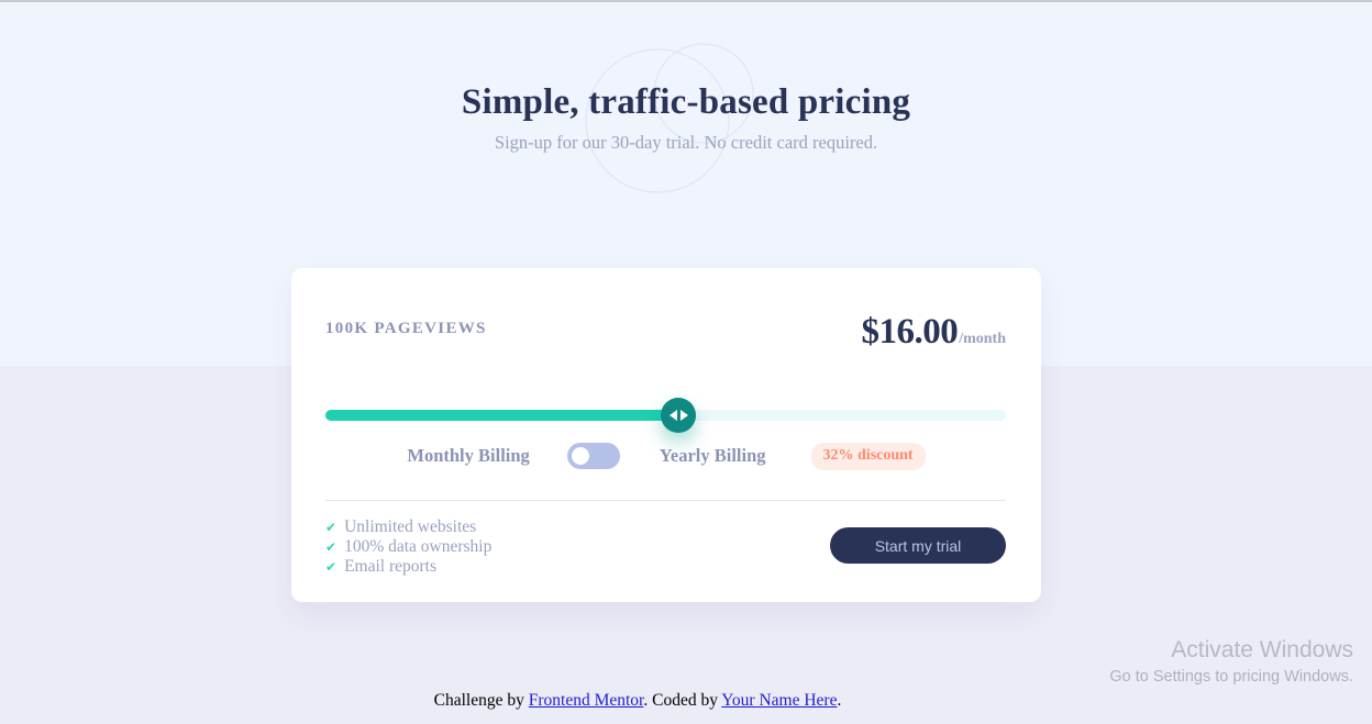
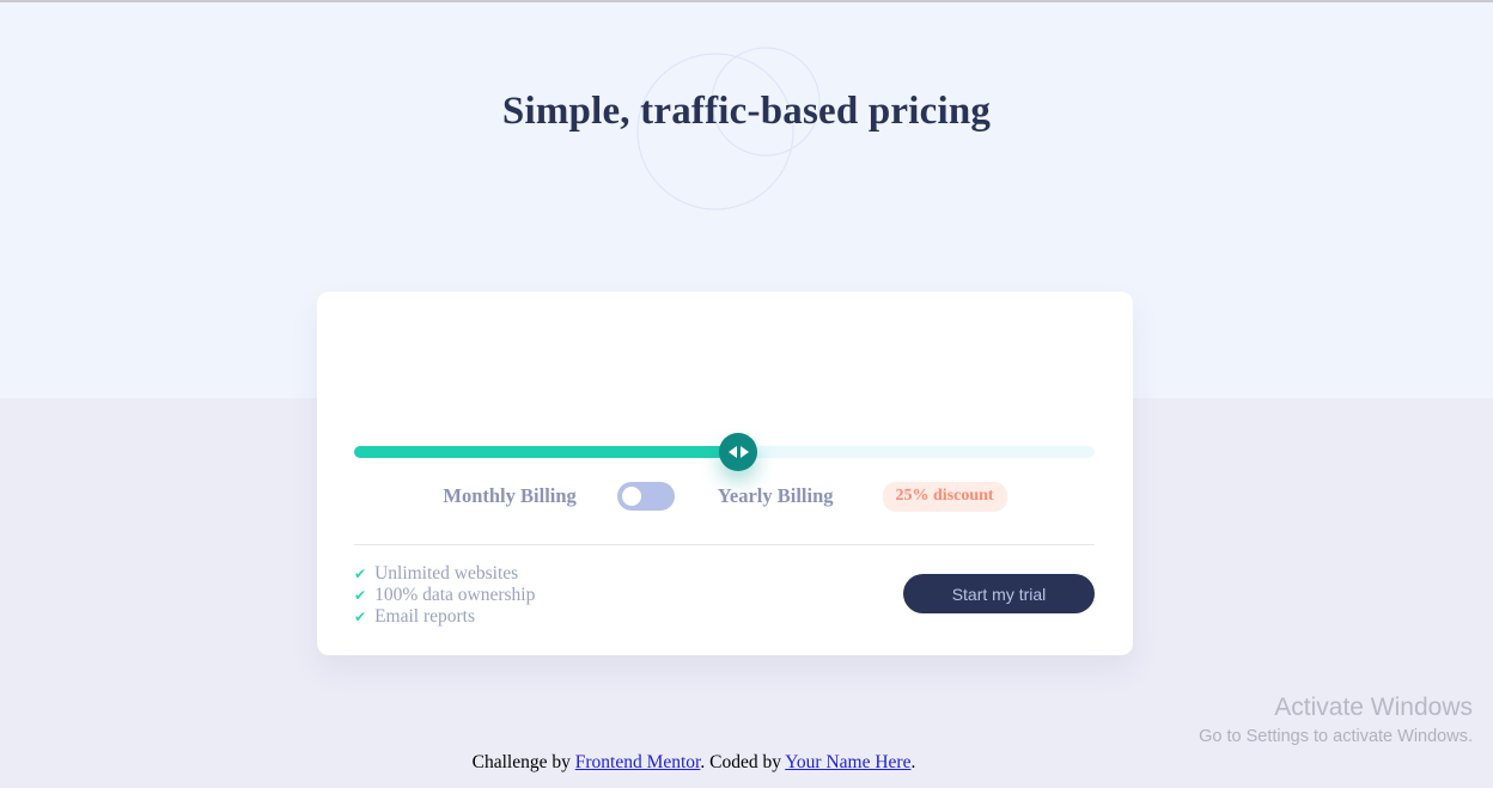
  Simple, traffic-based pricing
- Sign-up for our 30-day trial. No credit card required.
- 100K PAGEVIEWS
- $16.00
- /month
  Monthly Billing
  Yearly Billing
- 32% discount
+ 25% discount
  ✔
  Unlimited websites
  ✔
  100% data ownership
  ✔
  Email reports
  Start my trial
  Activate Windows
- Go to Settings to pricing Windows.
+ Go to Settings to activate Windows.
  Challenge by Frontend Mentor. Coded by Your Name Here.
